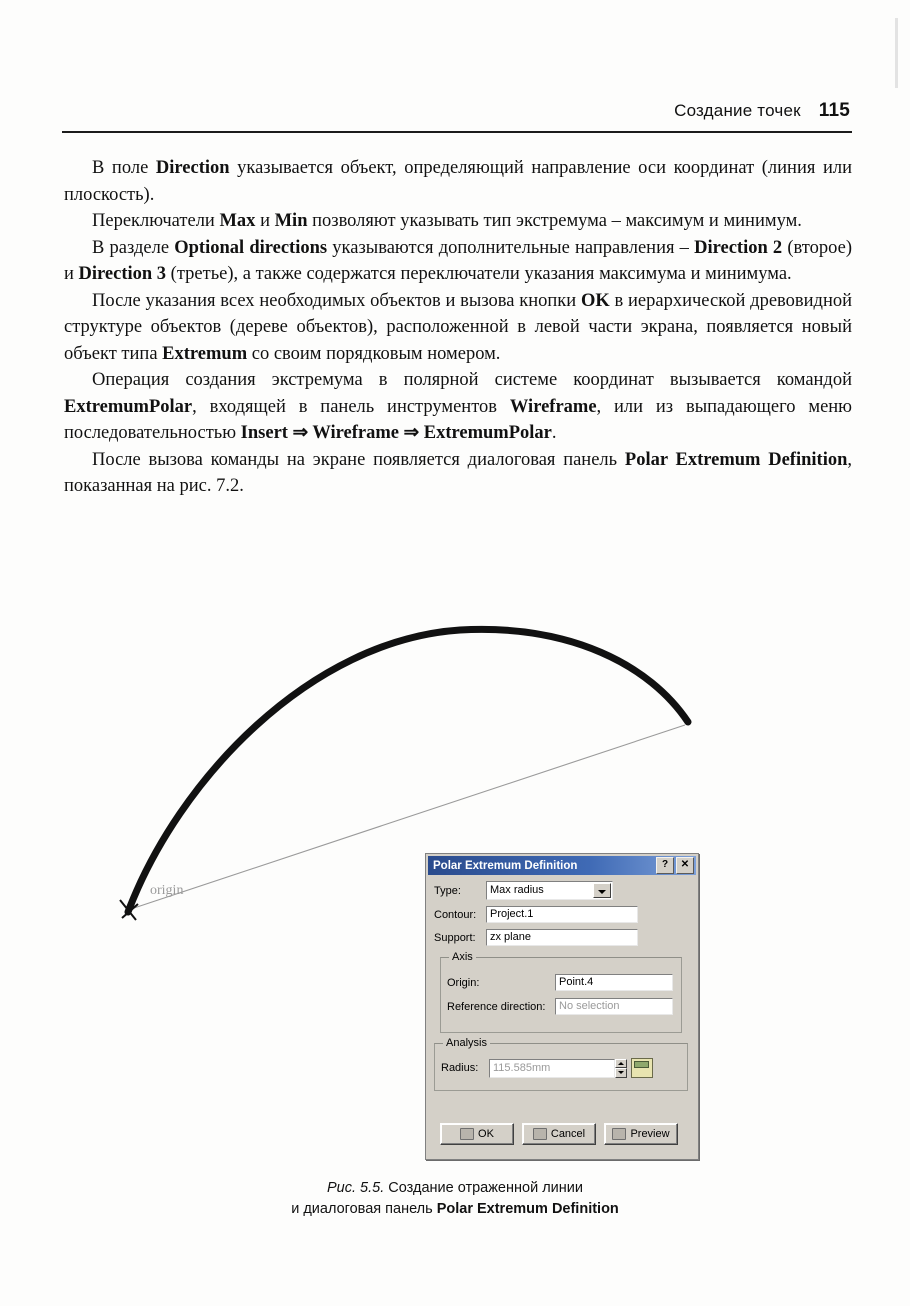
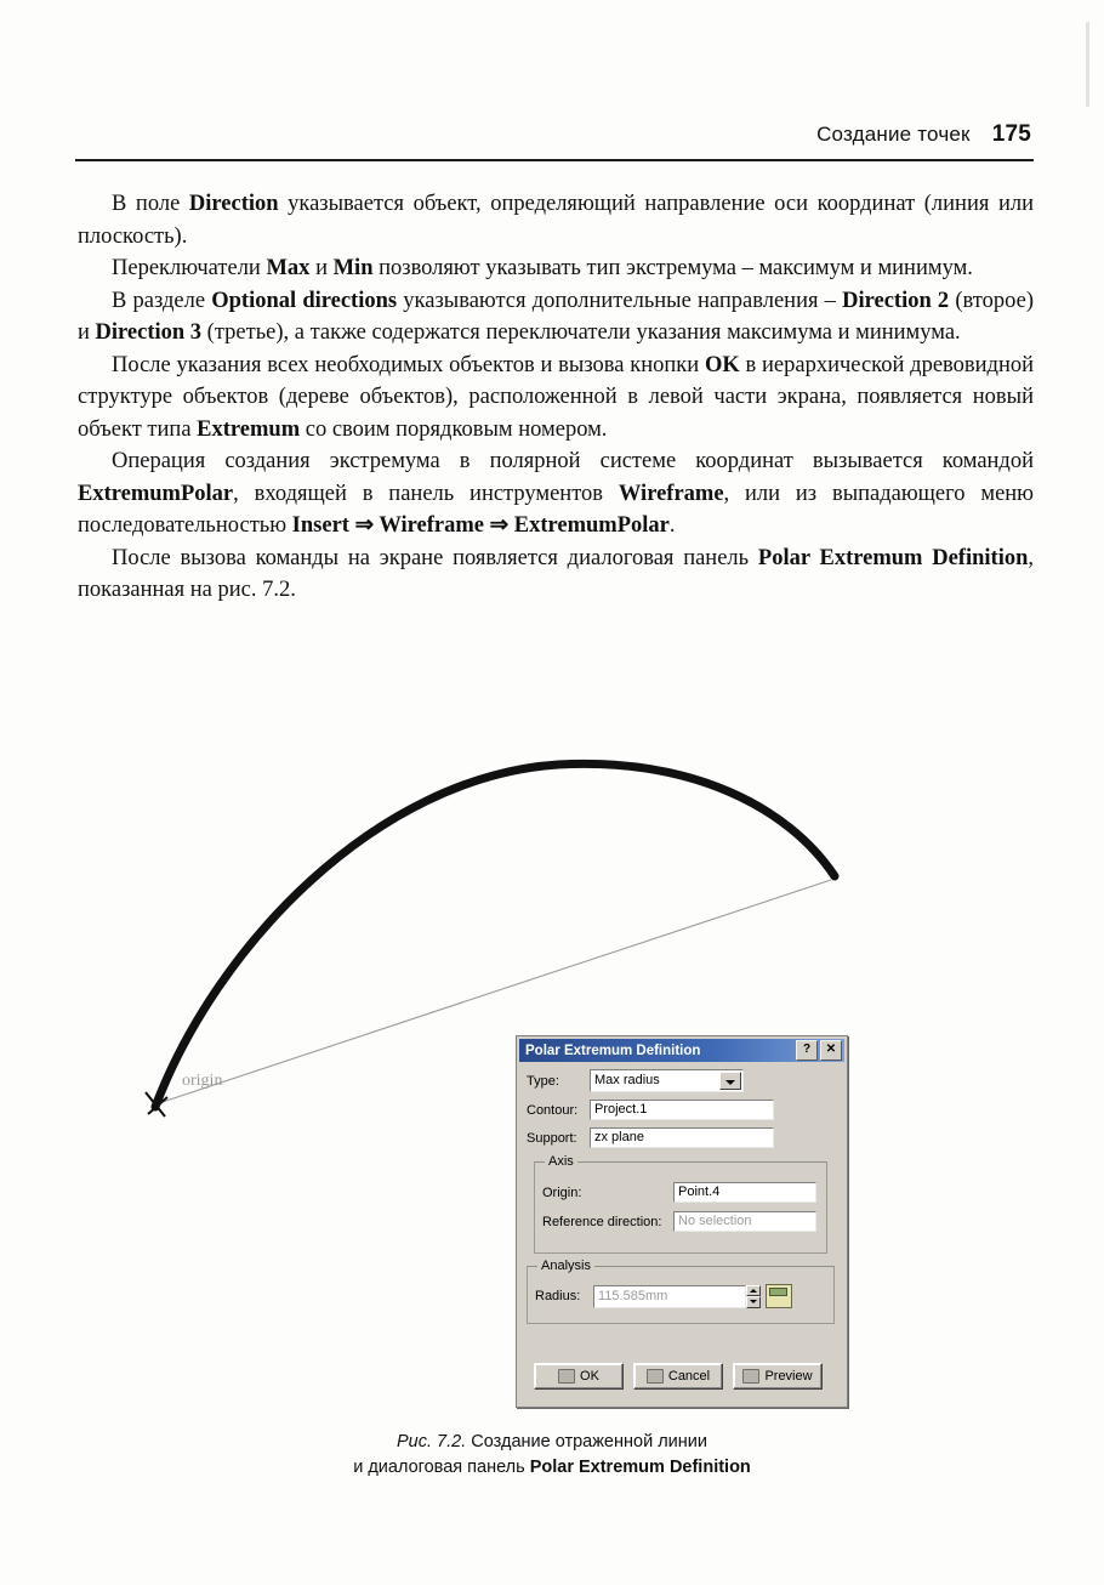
- Создание точек 115
+ Создание точек 175
  В поле Direction указывается объект, определяющий направление оси координат (линия или плоскость).
  Переключатели Max и Min позволяют указывать тип экстремума – максимум и минимум.
  В разделе Optional directions указываются дополнительные направления – Direction 2 (второе) и Direction 3 (третье), а также содержатся переключатели указания максимума и минимума.
  После указания всех необходимых объектов и вызова кнопки OK в иерархической древовидной структуре объектов (дереве объектов), расположенной в левой части экрана, появляется новый объект типа Extremum со своим порядковым номером.
  Операция создания экстремума в полярной системе координат вызывается командой ExtremumPolar, входящей в панель инструментов Wireframe, или из выпадающего меню последовательностью Insert ⇒ Wireframe ⇒ ExtremumPolar.
  После вызова команды на экране появляется диалоговая панель Polar Extremum Definition, показанная на рис. 7.2.
  origin
  Polar Extremum Definition
  ?
  ✕
  Type:
  Max radius
  Contour:
  Project.1
  Support:
  zx plane
  Axis
  Origin:
  Point.4
  Reference direction:
  No selection
  Analysis
  Radius:
  115.585mm
  OK
  Cancel
  Preview
- Рис. 5.5. Создание отраженной линии
+ Рис. 7.2. Создание отраженной линии
  и диалоговая панель Polar Extremum Definition
